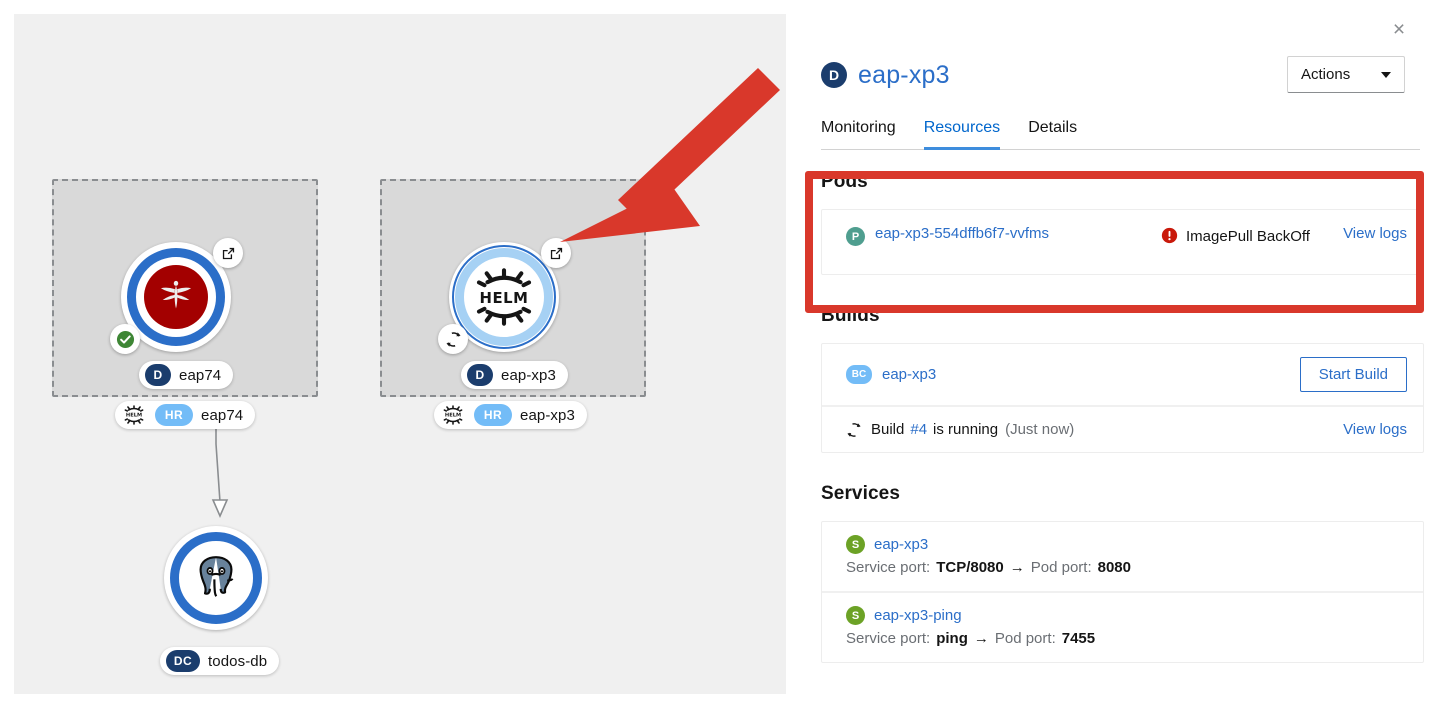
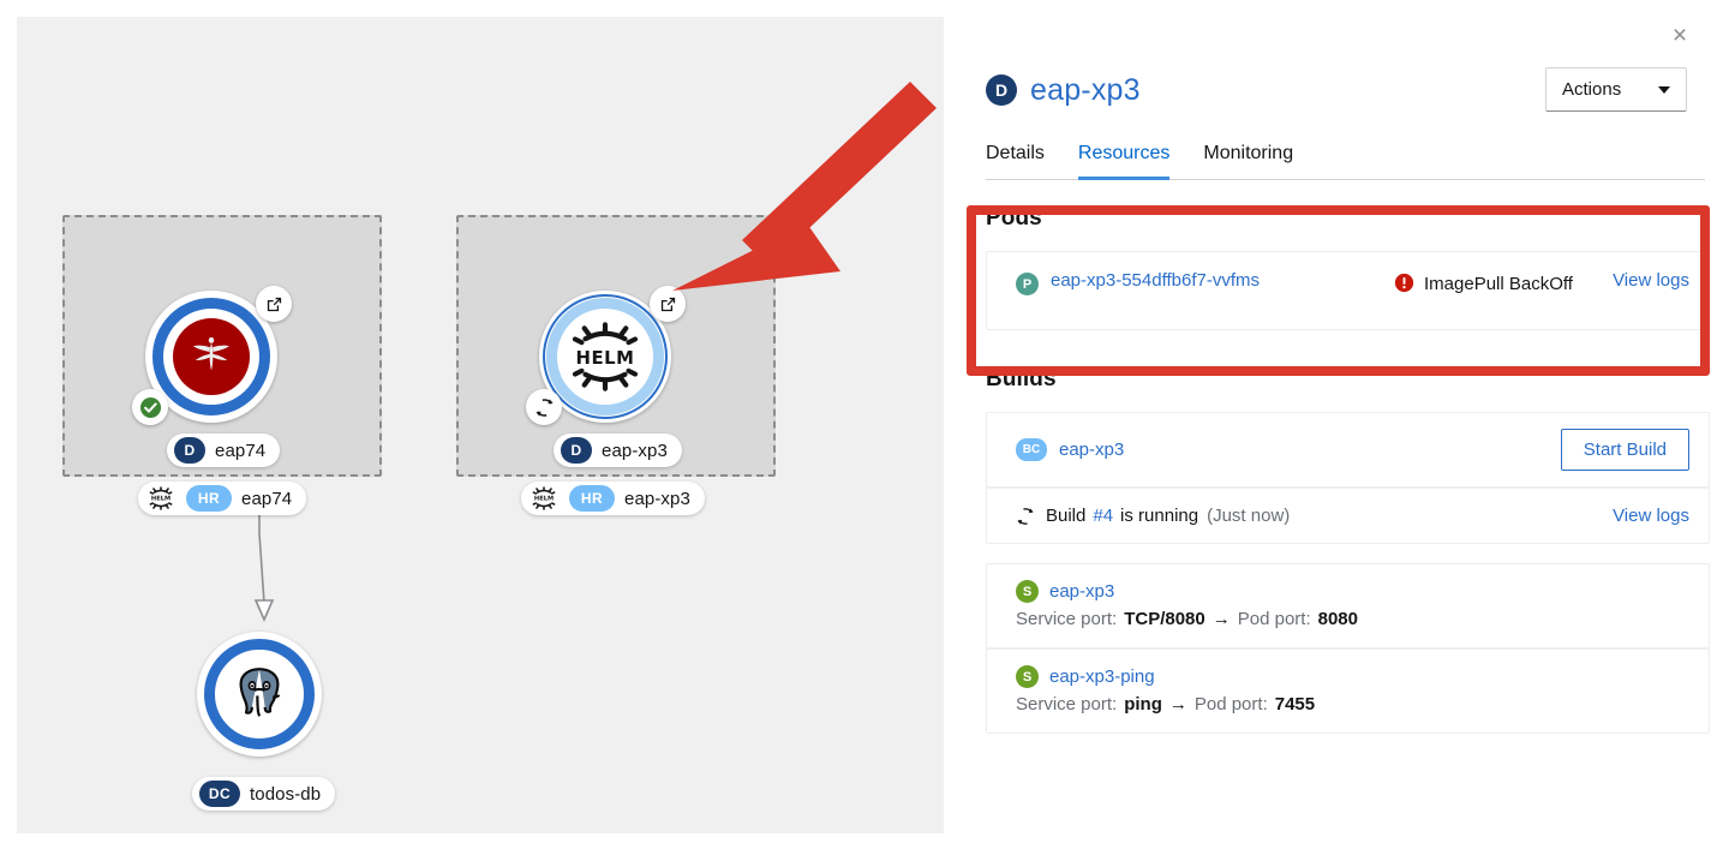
  D
  eap74
  HR
  eap74
  HELM
  D
  eap-xp3
  HR
  eap-xp3
  DC
  todos-db
  ×
  D
  eap-xp3
  Actions
- Monitoring
+ Details
  Resources
- Details
+ Monitoring
  Pods
  P
  eap-xp3-554dffb6f7-vvfms
  ImagePull BackOff
  View logs
  Builds
  BC
  eap-xp3
  Start Build
  Build
  #4
  is running
  (Just now)
  View logs
- Services
  S
  eap-xp3
  Service port:
  TCP/8080
  →
  Pod port:
  8080
  S
  eap-xp3-ping
  Service port:
  ping
  →
  Pod port:
  7455
